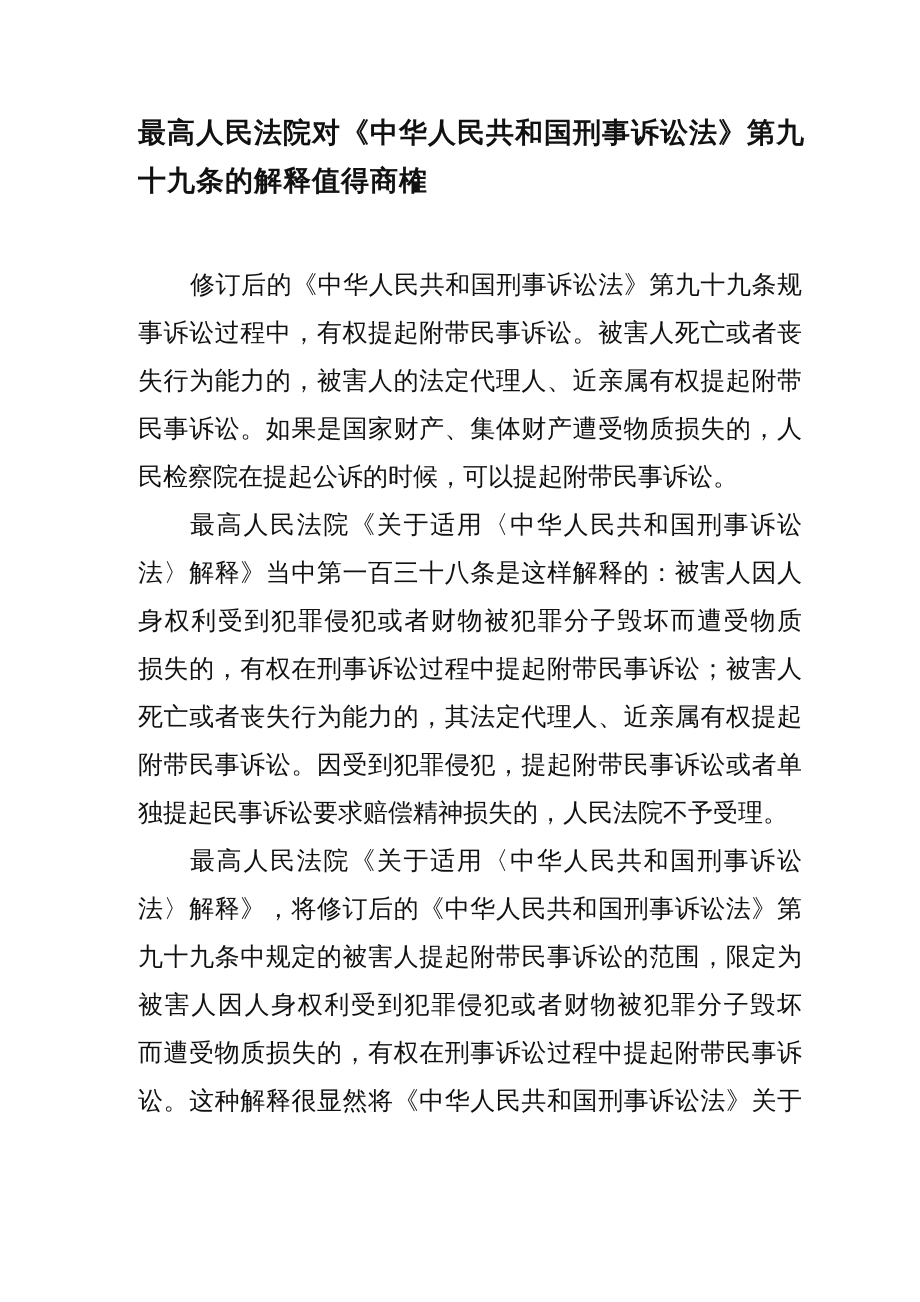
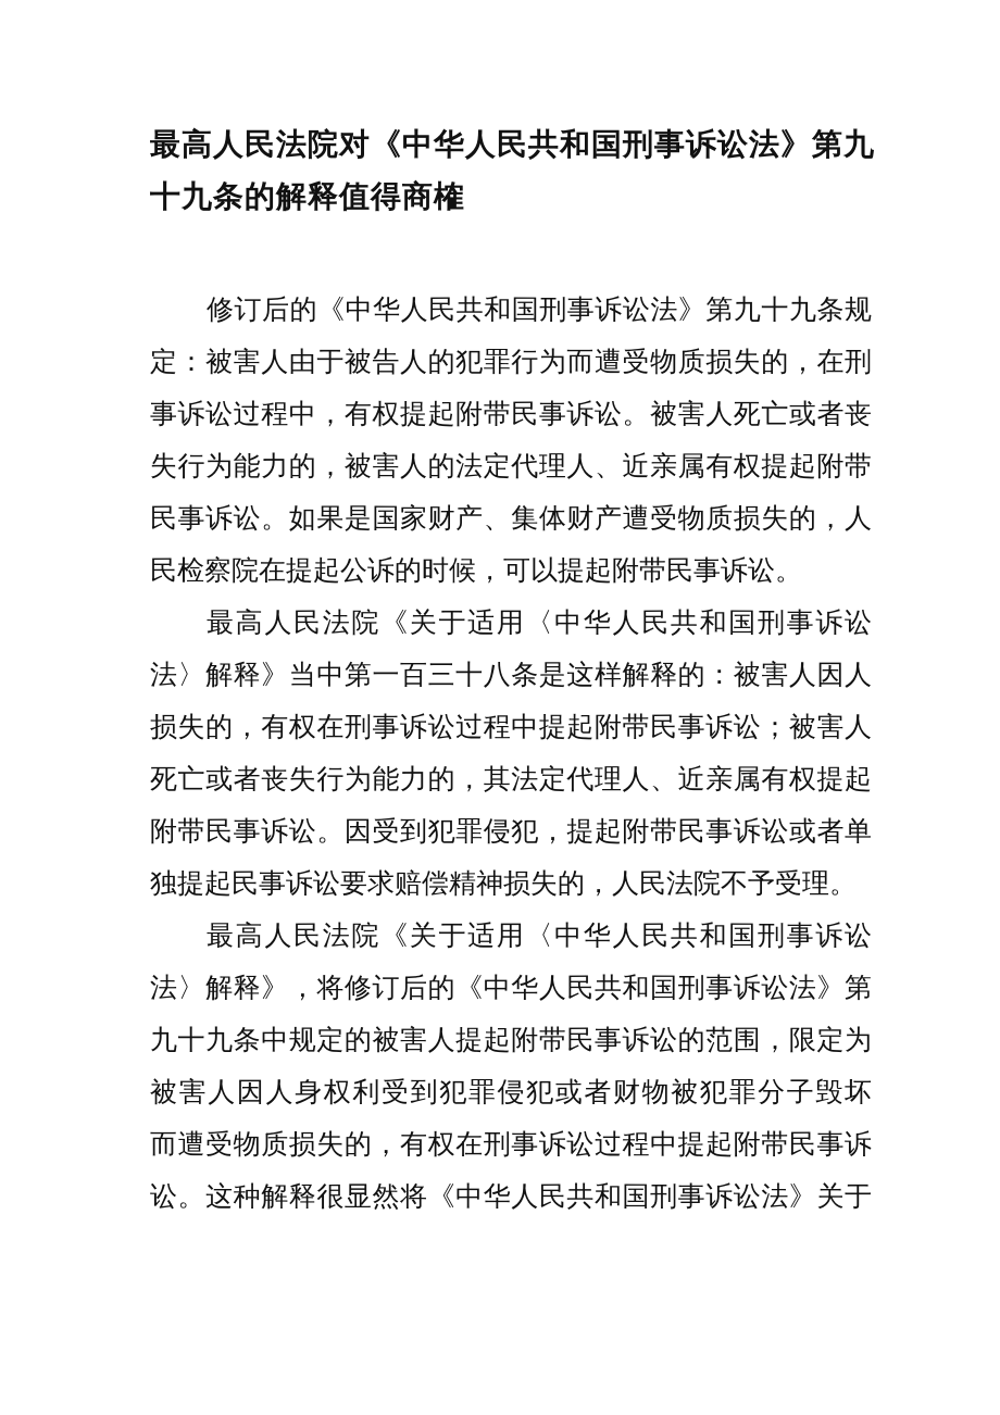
  最高人民法院对《中华人民共和国刑事诉讼法》第九
  十九条的解释值得商榷
  修订后的《中华人民共和国刑事诉讼法》第九十九条规
+ 定：被害人由于被告人的犯罪行为而遭受物质损失的，在刑
  事诉讼过程中，有权提起附带民事诉讼。被害人死亡或者丧
  失行为能力的，被害人的法定代理人、近亲属有权提起附带
  民事诉讼。如果是国家财产、集体财产遭受物质损失的，人
  民检察院在提起公诉的时候，可以提起附带民事诉讼。
  最高人民法院《关于适用〈中华人民共和国刑事诉讼
  法〉解释》当中第一百三十八条是这样解释的：被害人因人
- 身权利受到犯罪侵犯或者财物被犯罪分子毁坏而遭受物质
  损失的，有权在刑事诉讼过程中提起附带民事诉讼；被害人
  死亡或者丧失行为能力的，其法定代理人、近亲属有权提起
  附带民事诉讼。因受到犯罪侵犯，提起附带民事诉讼或者单
  独提起民事诉讼要求赔偿精神损失的，人民法院不予受理。
  最高人民法院《关于适用〈中华人民共和国刑事诉讼
  法〉解释》，将修订后的《中华人民共和国刑事诉讼法》第
  九十九条中规定的被害人提起附带民事诉讼的范围，限定为
  被害人因人身权利受到犯罪侵犯或者财物被犯罪分子毁坏
  而遭受物质损失的，有权在刑事诉讼过程中提起附带民事诉
  讼。这种解释很显然将《中华人民共和国刑事诉讼法》关于
